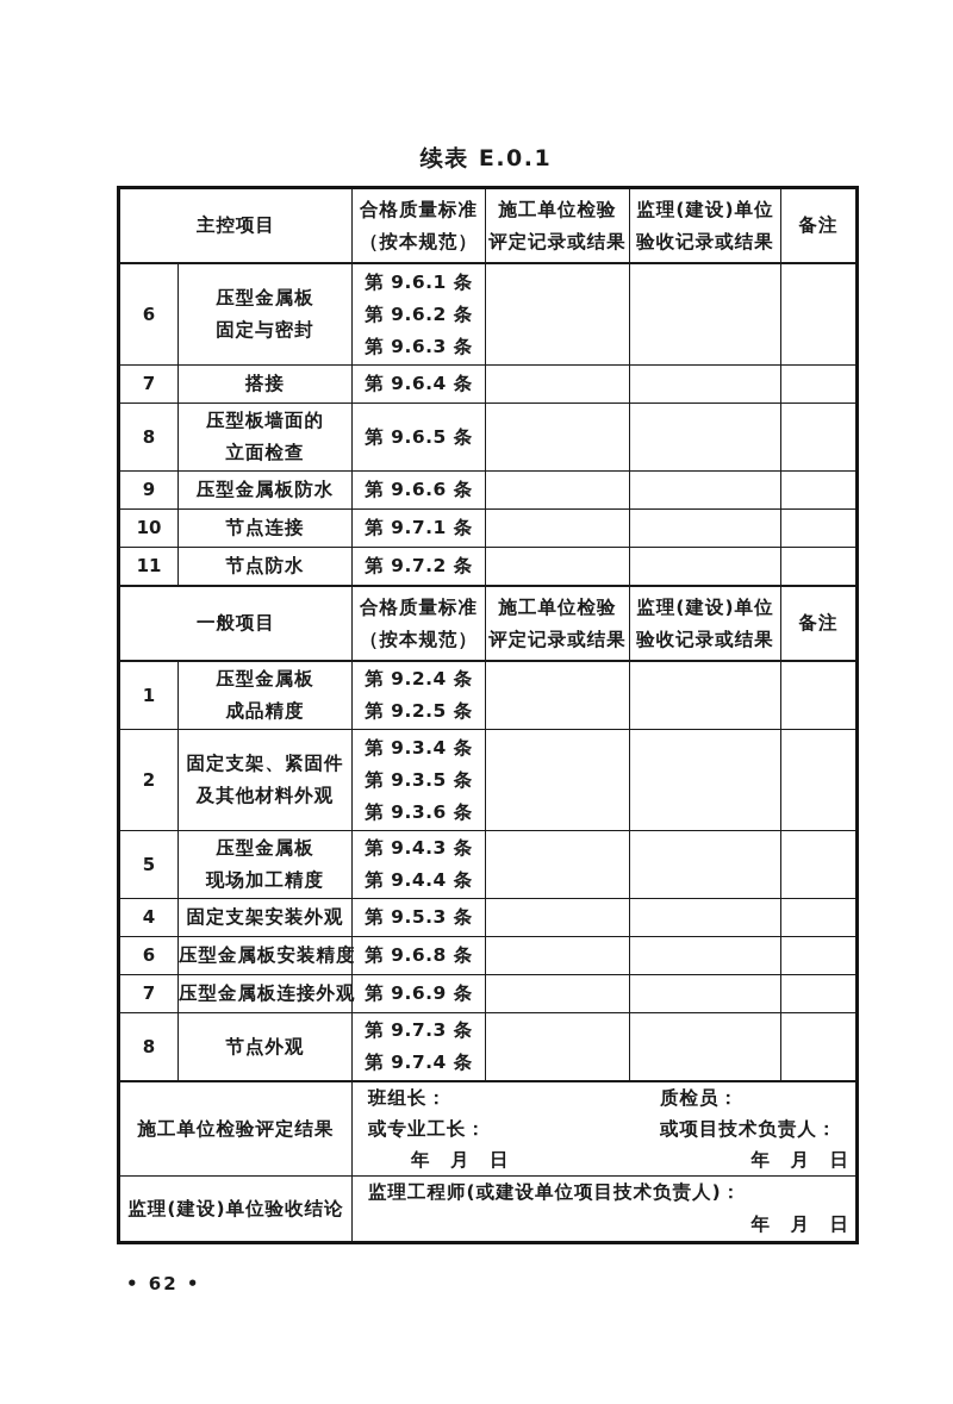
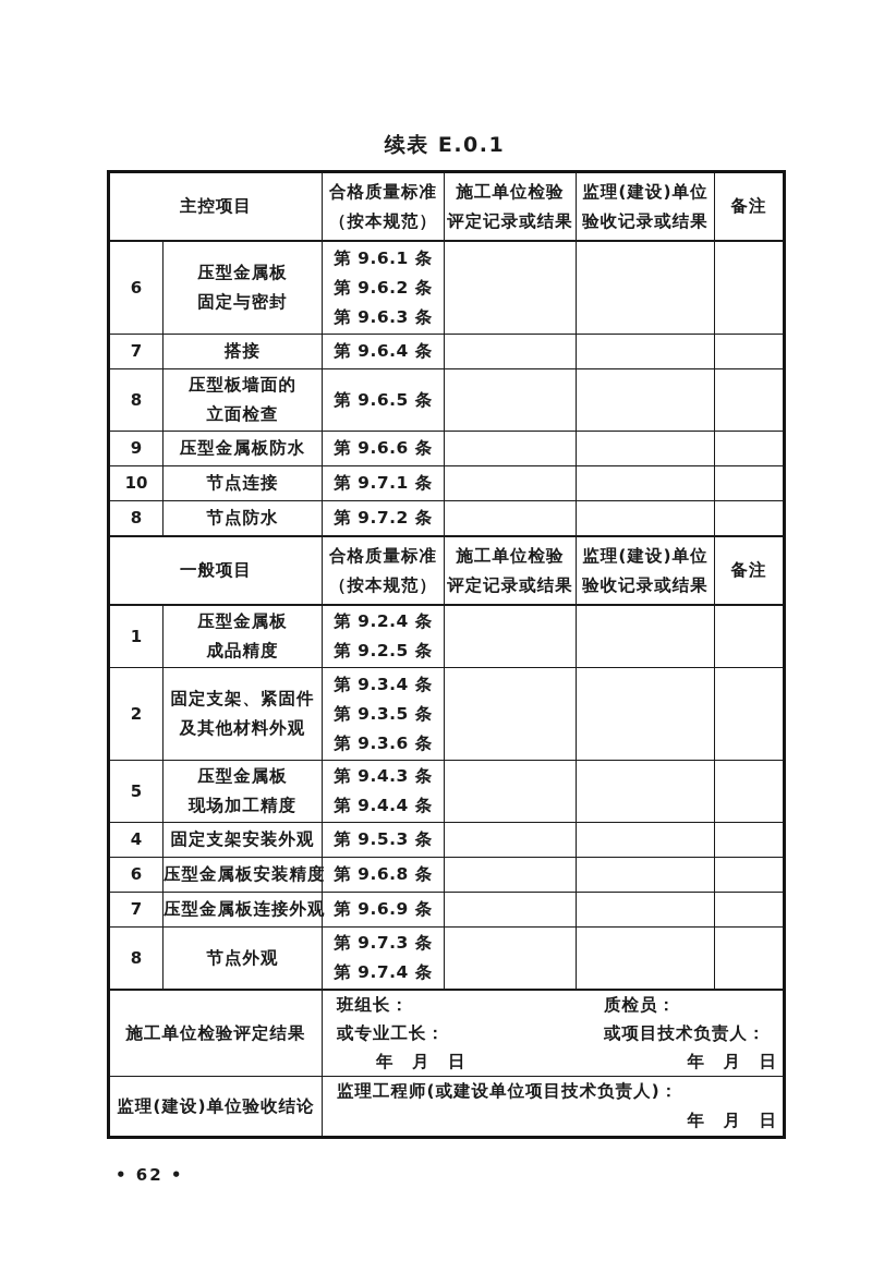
  续表 E.0.1
  主控项目	合格质量标准（按本规范）	施工单位检验评定记录或结果	监理(建设)单位验收记录或结果	备注
  6	压型金属板固定与密封	第 9.6.1 条第 9.6.2 条第 9.6.3 条
  7	搭接	第 9.6.4 条
  8	压型板墙面的立面检查	第 9.6.5 条
  9	压型金属板防水	第 9.6.6 条
  10	节点连接	第 9.7.1 条
- 11	节点防水	第 9.7.2 条
+ 8	节点防水	第 9.7.2 条
  一般项目	合格质量标准（按本规范）	施工单位检验评定记录或结果	监理(建设)单位验收记录或结果	备注
  1	压型金属板成品精度	第 9.2.4 条第 9.2.5 条
  2	固定支架、紧固件及其他材料外观	第 9.3.4 条第 9.3.5 条第 9.3.6 条
  5	压型金属板现场加工精度	第 9.4.3 条第 9.4.4 条
  4	固定支架安装外观	第 9.5.3 条
  6	压型金属板安装精度	第 9.6.8 条
  7	压型金属板连接外观	第 9.6.9 条
  8	节点外观	第 9.7.3 条第 9.7.4 条
  施工单位检验评定结果	班组长： 质检员： 或专业工长： 或项目技术负责人： 年 月 日 年 月 日
  监理(建设)单位验收结论	监理工程师(或建设单位项目技术负责人)： 年 月 日
  • 62 •
